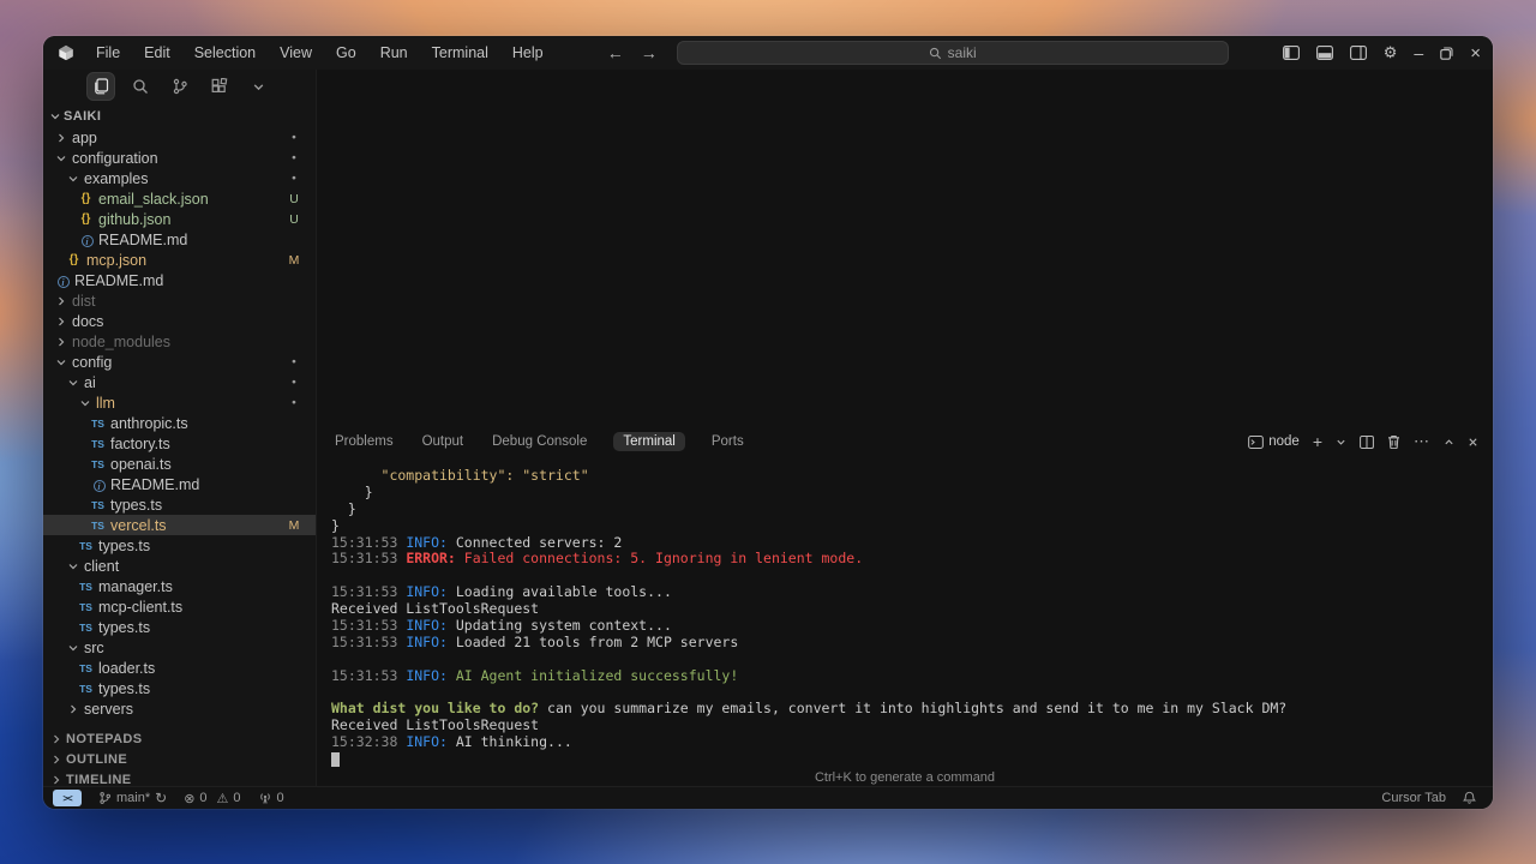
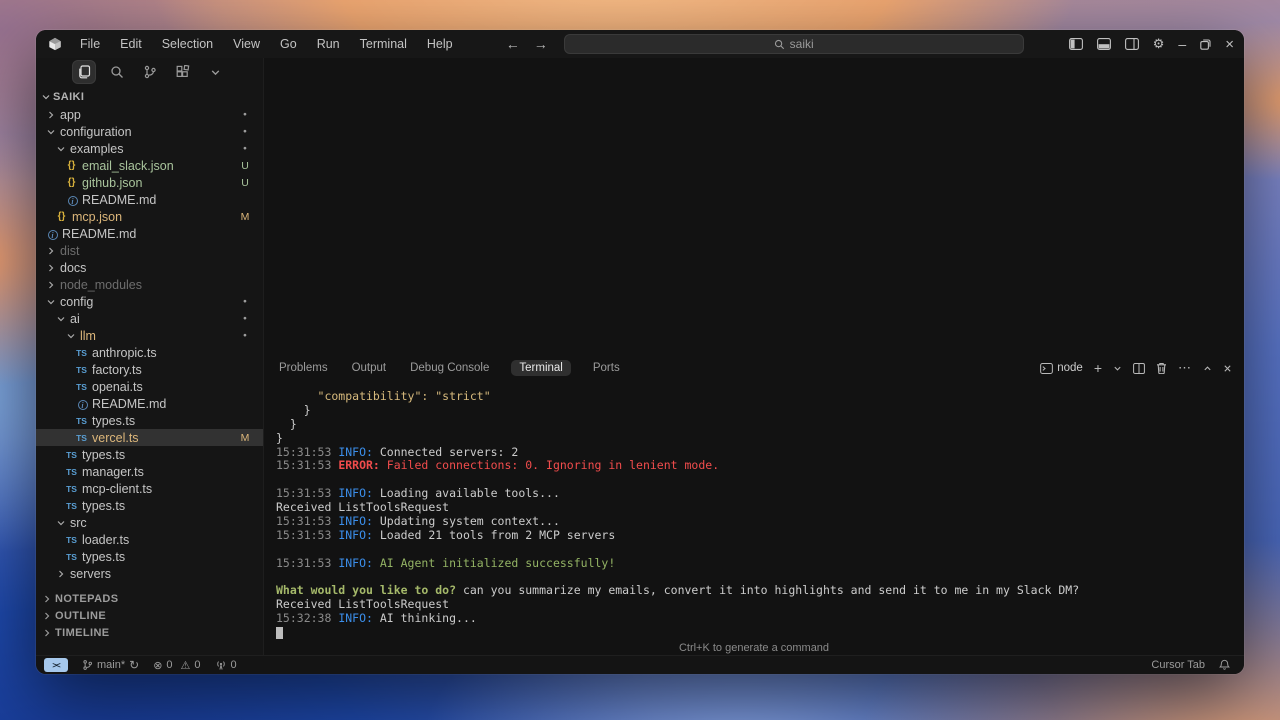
  File
  Edit
  Selection
  View
  Go
  Run
  Terminal
  Help
  ←
  →
  saiki
  ⚙
  –
  ×
  SAIKI
  app
  configuration
  examples
  {}
  email_slack.json
  U
  {}
  github.json
  U
  i
  README.md
  {}
  mcp.json
  M
  i
  README.md
  dist
  docs
  node_modules
  config
  ai
  llm
  TS
  anthropic.ts
  TS
  factory.ts
  TS
  openai.ts
  i
  README.md
  TS
  types.ts
  TS
  vercel.ts
  M
  TS
  types.ts
- client
  TS
  manager.ts
  TS
  mcp-client.ts
  TS
  types.ts
  src
  TS
  loader.ts
  TS
  types.ts
  servers
  NOTEPADS
  OUTLINE
  TIMELINE
  Problems
  Output
  Debug Console
  Terminal
  Ports
  node
  +
  ⋯
  "compatibility": "strict"
  }
  }
  }
  15:31:53 INFO: Connected servers: 2
- 15:31:53 ERROR: Failed connections: 5. Ignoring in lenient mode.
+ 15:31:53 ERROR: Failed connections: 0. Ignoring in lenient mode.
  15:31:53 INFO: Loading available tools...
  Received ListToolsRequest
  15:31:53 INFO: Updating system context...
  15:31:53 INFO: Loaded 21 tools from 2 MCP servers
  15:31:53 INFO: AI Agent initialized successfully!
- What dist you like to do? can you summarize my emails, convert it into highlights and send it to me in my Slack DM?
+ What would you like to do? can you summarize my emails, convert it into highlights and send it to me in my Slack DM?
  Received ListToolsRequest
  15:32:38 INFO: AI thinking...
  Ctrl+K to generate a command
  ><
  main*
  ↻
  ⊗
  0
  ⚠
  0
  0
  Cursor Tab
